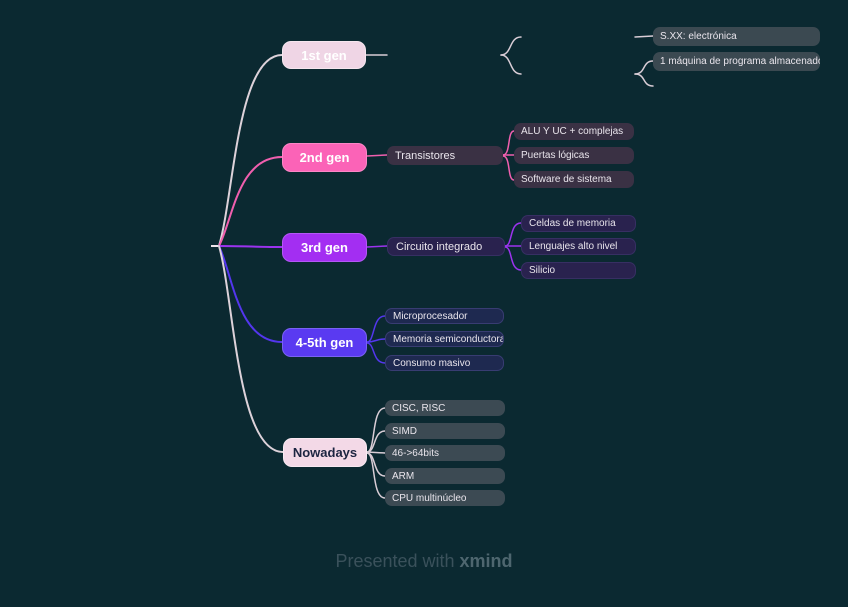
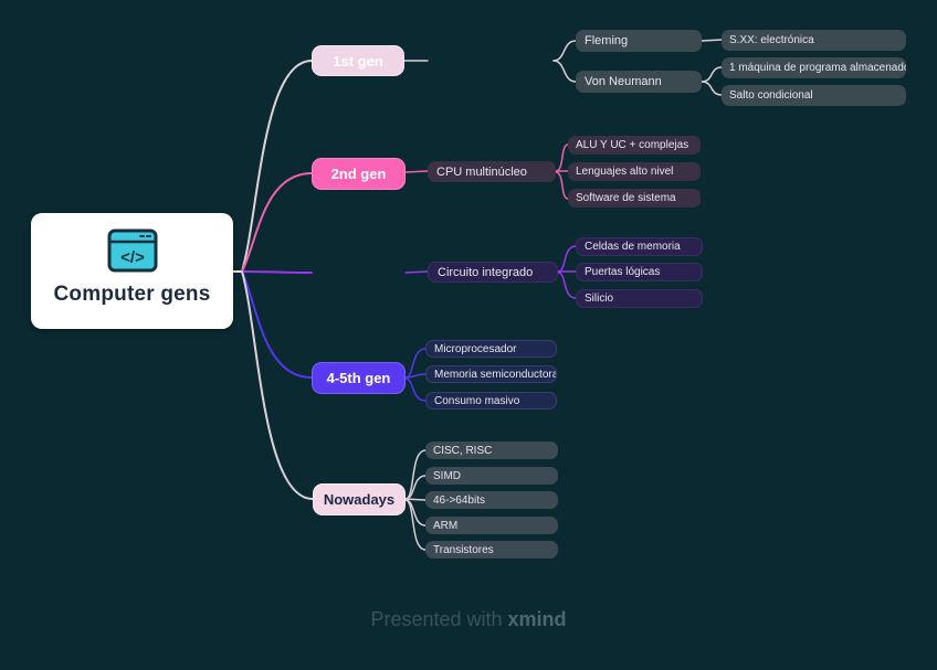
+ </>
+ Computer gens
  1st gen
  2nd gen
- 3rd gen
  4-5th gen
  Nowadays
+ Fleming
+ Von Neumann
  S.XX: electrónica
  1 máquina de programa almacenad
+ Salto condicional
- Transistores
+ CPU multinúcleo
  ALU Y UC + complejas
- Puertas lógicas
+ Lenguajes alto nivel
  Software de sistema
  Circuito integrado
  Celdas de memoria
- Lenguajes alto nivel
+ Puertas lógicas
  Silicio
  Microprocesador
  Memoria semiconductora
  Consumo masivo
  CISC, RISC
  SIMD
  46->64bits
  ARM
- CPU multinúcleo
+ Transistores
  Presented with xmind
